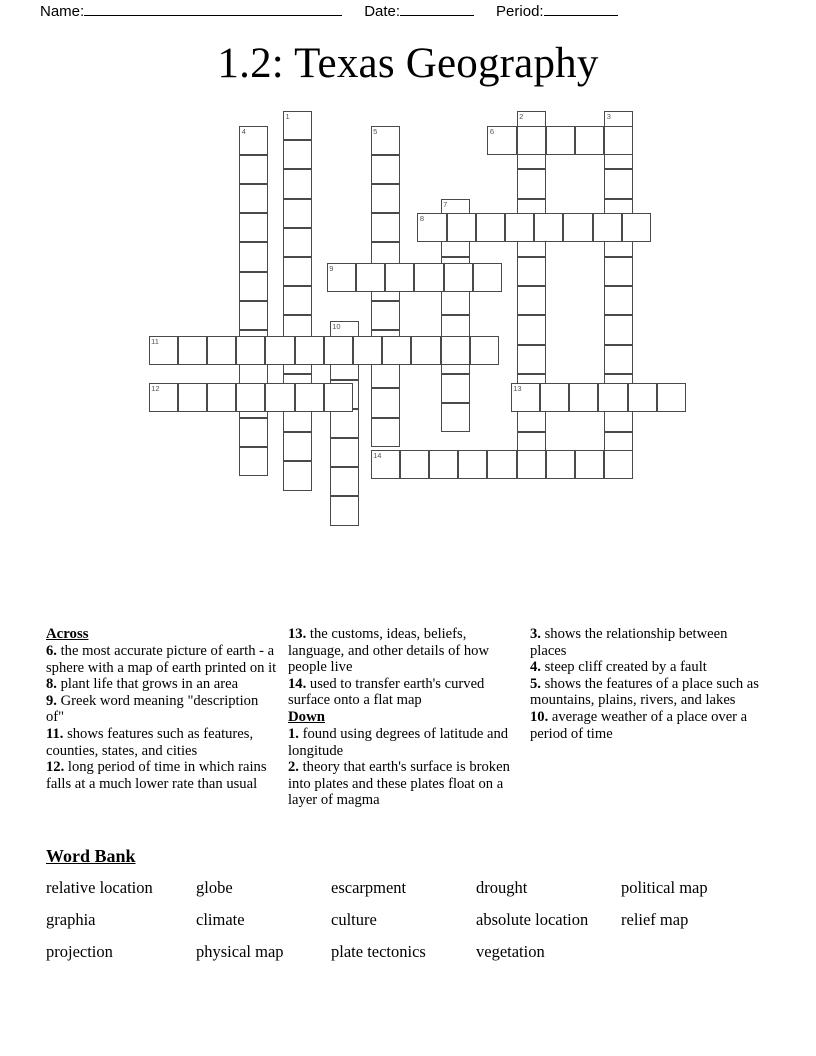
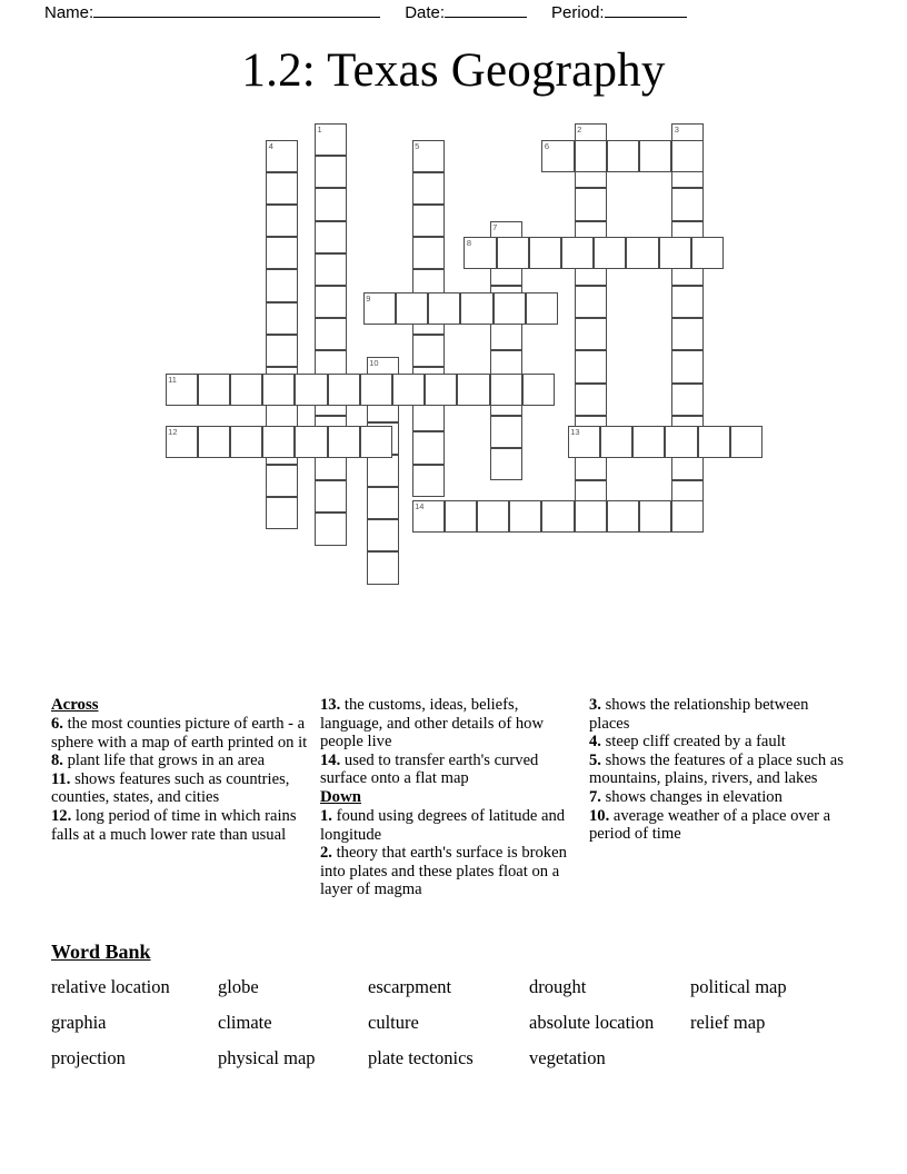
  Name:
  Date:
  Period:
  1.2: Texas Geography
  1
  2
  3
  4
  5
  6
  7
  8
  9
  10
  11
  12
  13
  14
  Across
- 6. the most accurate picture of earth - a sphere with a map of earth printed on it
+ 6. the most counties picture of earth - a sphere with a map of earth printed on it
  8. plant life that grows in an area
- 9. Greek word meaning "description of"
- 11. shows features such as features, counties, states, and cities
+ 11. shows features such as countries, counties, states, and cities
  12. long period of time in which rains falls at a much lower rate than usual
  13. the customs, ideas, beliefs, language, and other details of how people live
  14. used to transfer earth's curved surface onto a flat map
  Down
  1. found using degrees of latitude and longitude
  2. theory that earth's surface is broken into plates and these plates float on a layer of magma
  3. shows the relationship between places
  4. steep cliff created by a fault
  5. shows the features of a place such as mountains, plains, rivers, and lakes
+ 7. shows changes in elevation
  10. average weather of a place over a period of time
  Word Bank
  relative location
  globe
  escarpment
  drought
  political map
  graphia
  climate
  culture
  absolute location
  relief map
  projection
  physical map
  plate tectonics
  vegetation
